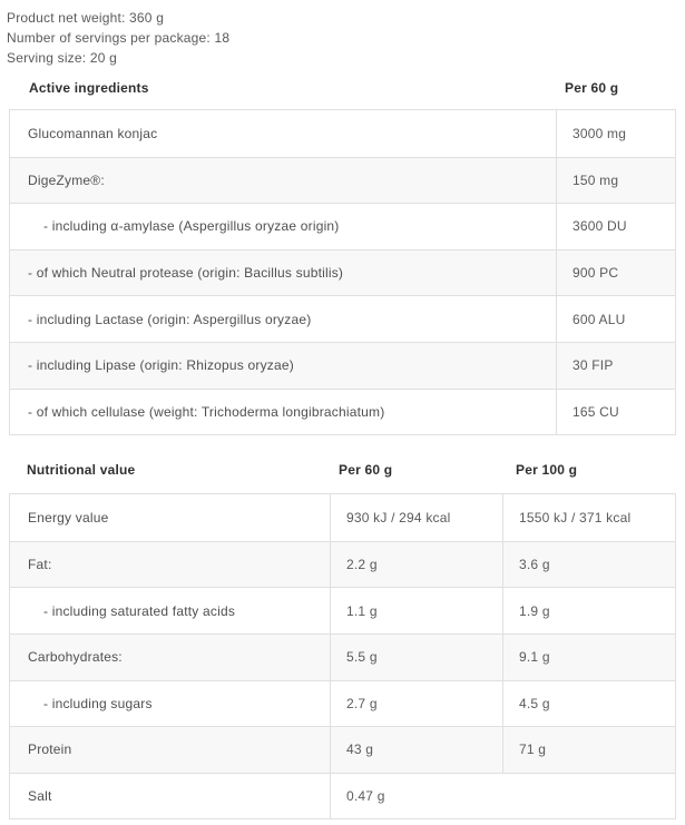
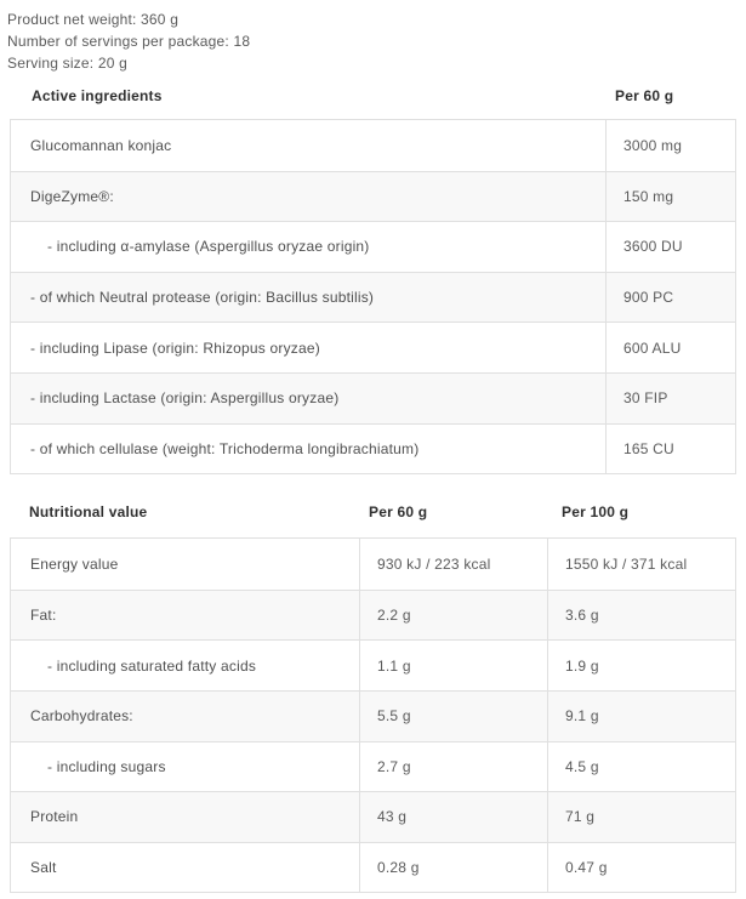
  Product net weight: 360 g
  Number of servings per package: 18
  Serving size: 20 g
  Active ingredients
  Per 60 g
  Glucomannan konjac
  3000 mg
  DigeZyme®:
  150 mg
  - including α-amylase (Aspergillus oryzae origin)
  3600 DU
  - of which Neutral protease (origin: Bacillus subtilis)
  900 PC
- - including Lactase (origin: Aspergillus oryzae)
+ - including Lipase (origin: Rhizopus oryzae)
  600 ALU
- - including Lipase (origin: Rhizopus oryzae)
+ - including Lactase (origin: Aspergillus oryzae)
  30 FIP
  - of which cellulase (weight: Trichoderma longibrachiatum)
  165 CU
  Nutritional value
  Per 60 g
  Per 100 g
  Energy value
- 930 kJ / 294 kcal
+ 930 kJ / 223 kcal
  1550 kJ / 371 kcal
  Fat:
  2.2 g
  3.6 g
  - including saturated fatty acids
  1.1 g
  1.9 g
  Carbohydrates:
  5.5 g
  9.1 g
  - including sugars
  2.7 g
  4.5 g
  Protein
  43 g
  71 g
  Salt
+ 0.28 g
  0.47 g
